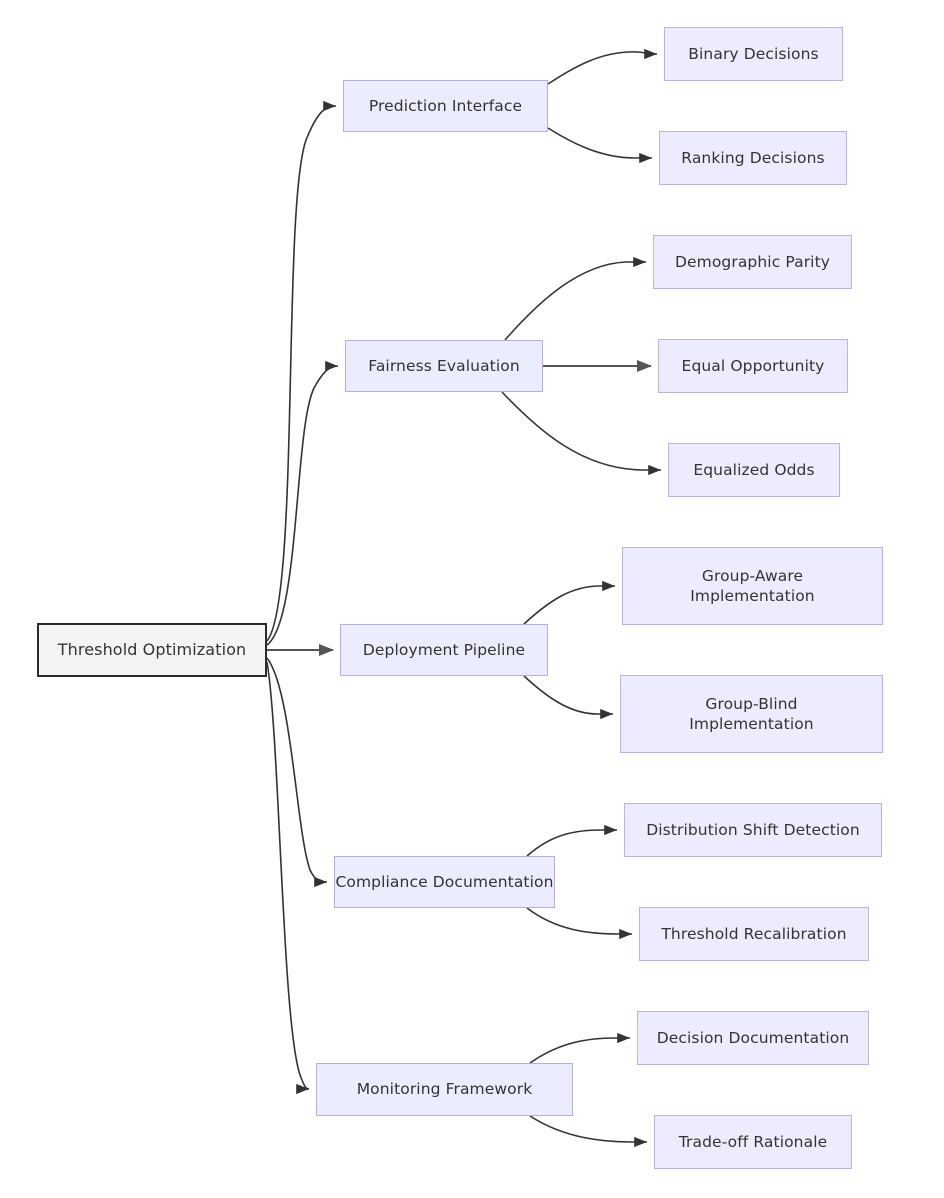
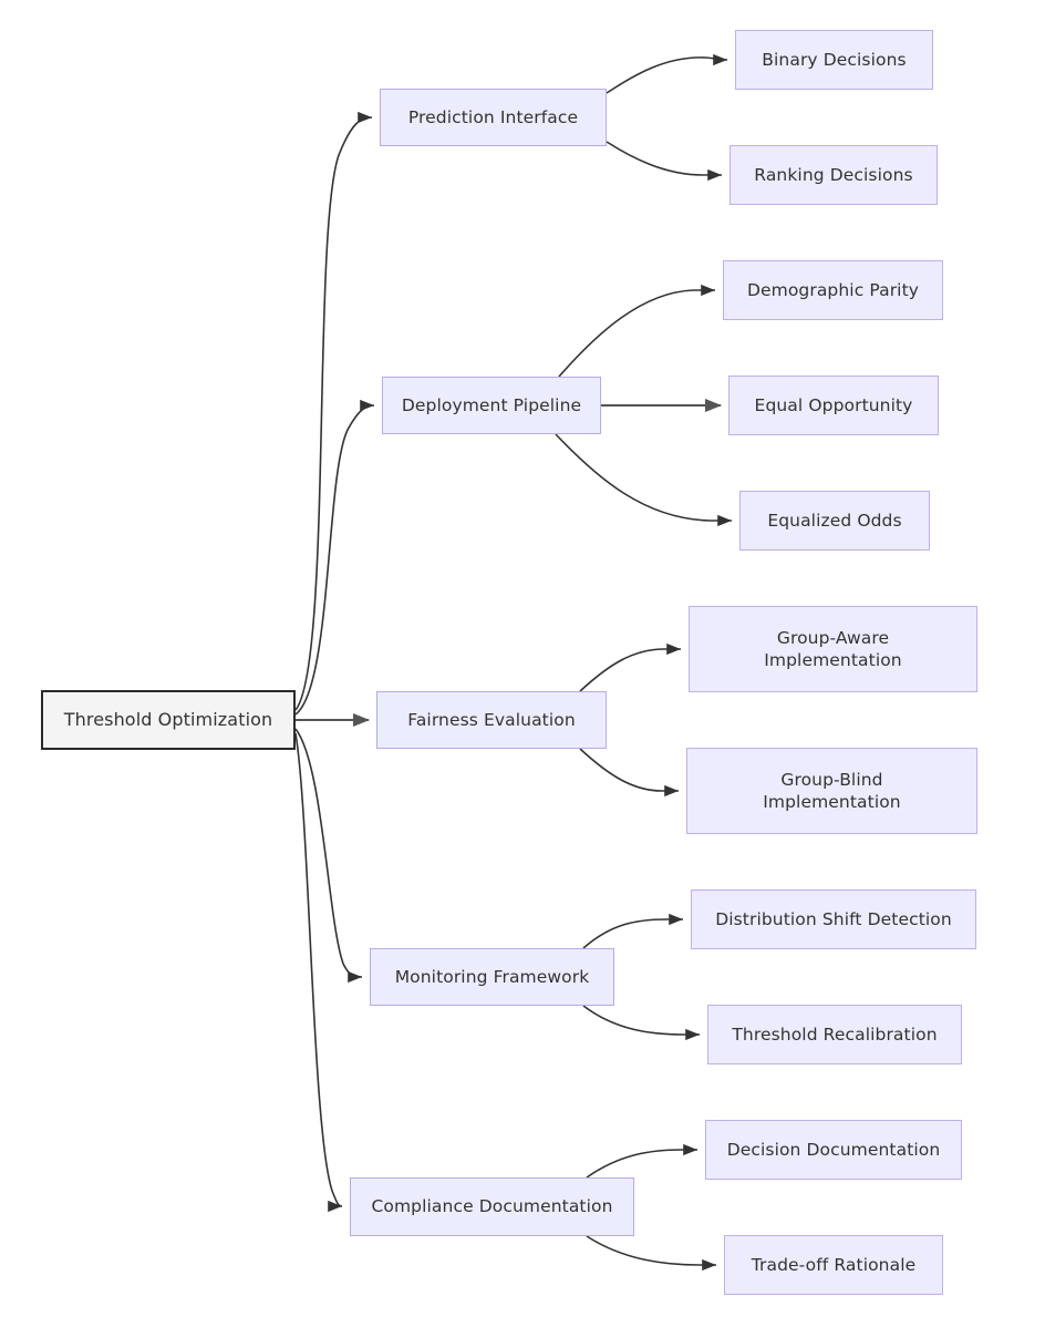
  Threshold Optimization
  Prediction Interface
  Binary Decisions
  Ranking Decisions
- Fairness Evaluation
+ Deployment Pipeline
  Demographic Parity
  Equal Opportunity
  Equalized Odds
- Deployment Pipeline
+ Fairness Evaluation
  Group-Aware
  Implementation
  Group-Blind
  Implementation
- Compliance Documentation
+ Monitoring Framework
  Distribution Shift Detection
  Threshold Recalibration
- Monitoring Framework
+ Compliance Documentation
  Decision Documentation
  Trade-off Rationale
